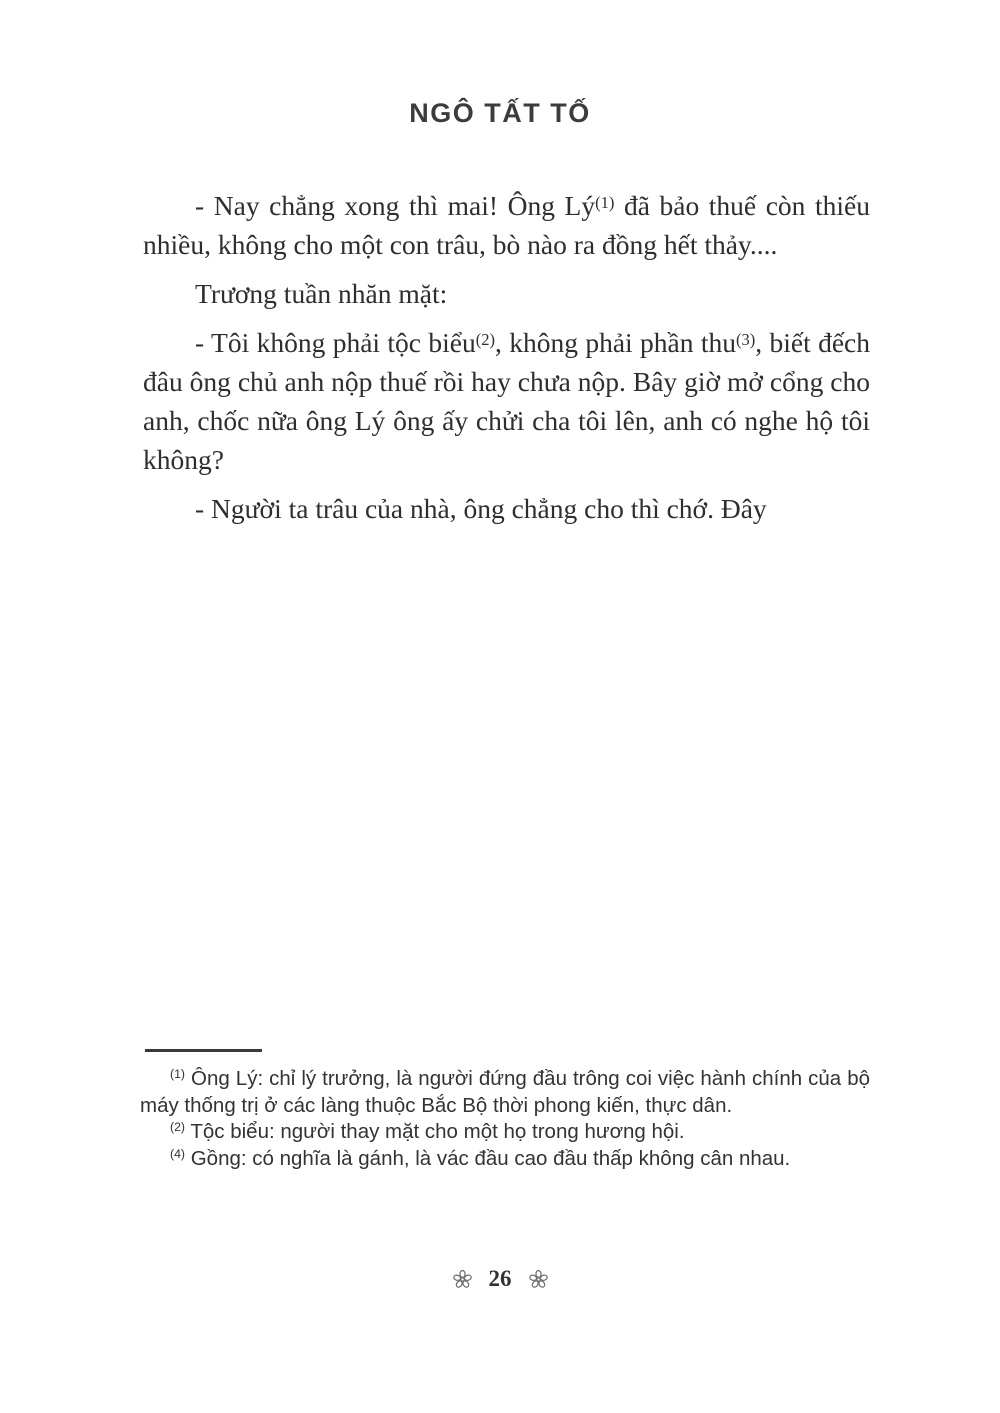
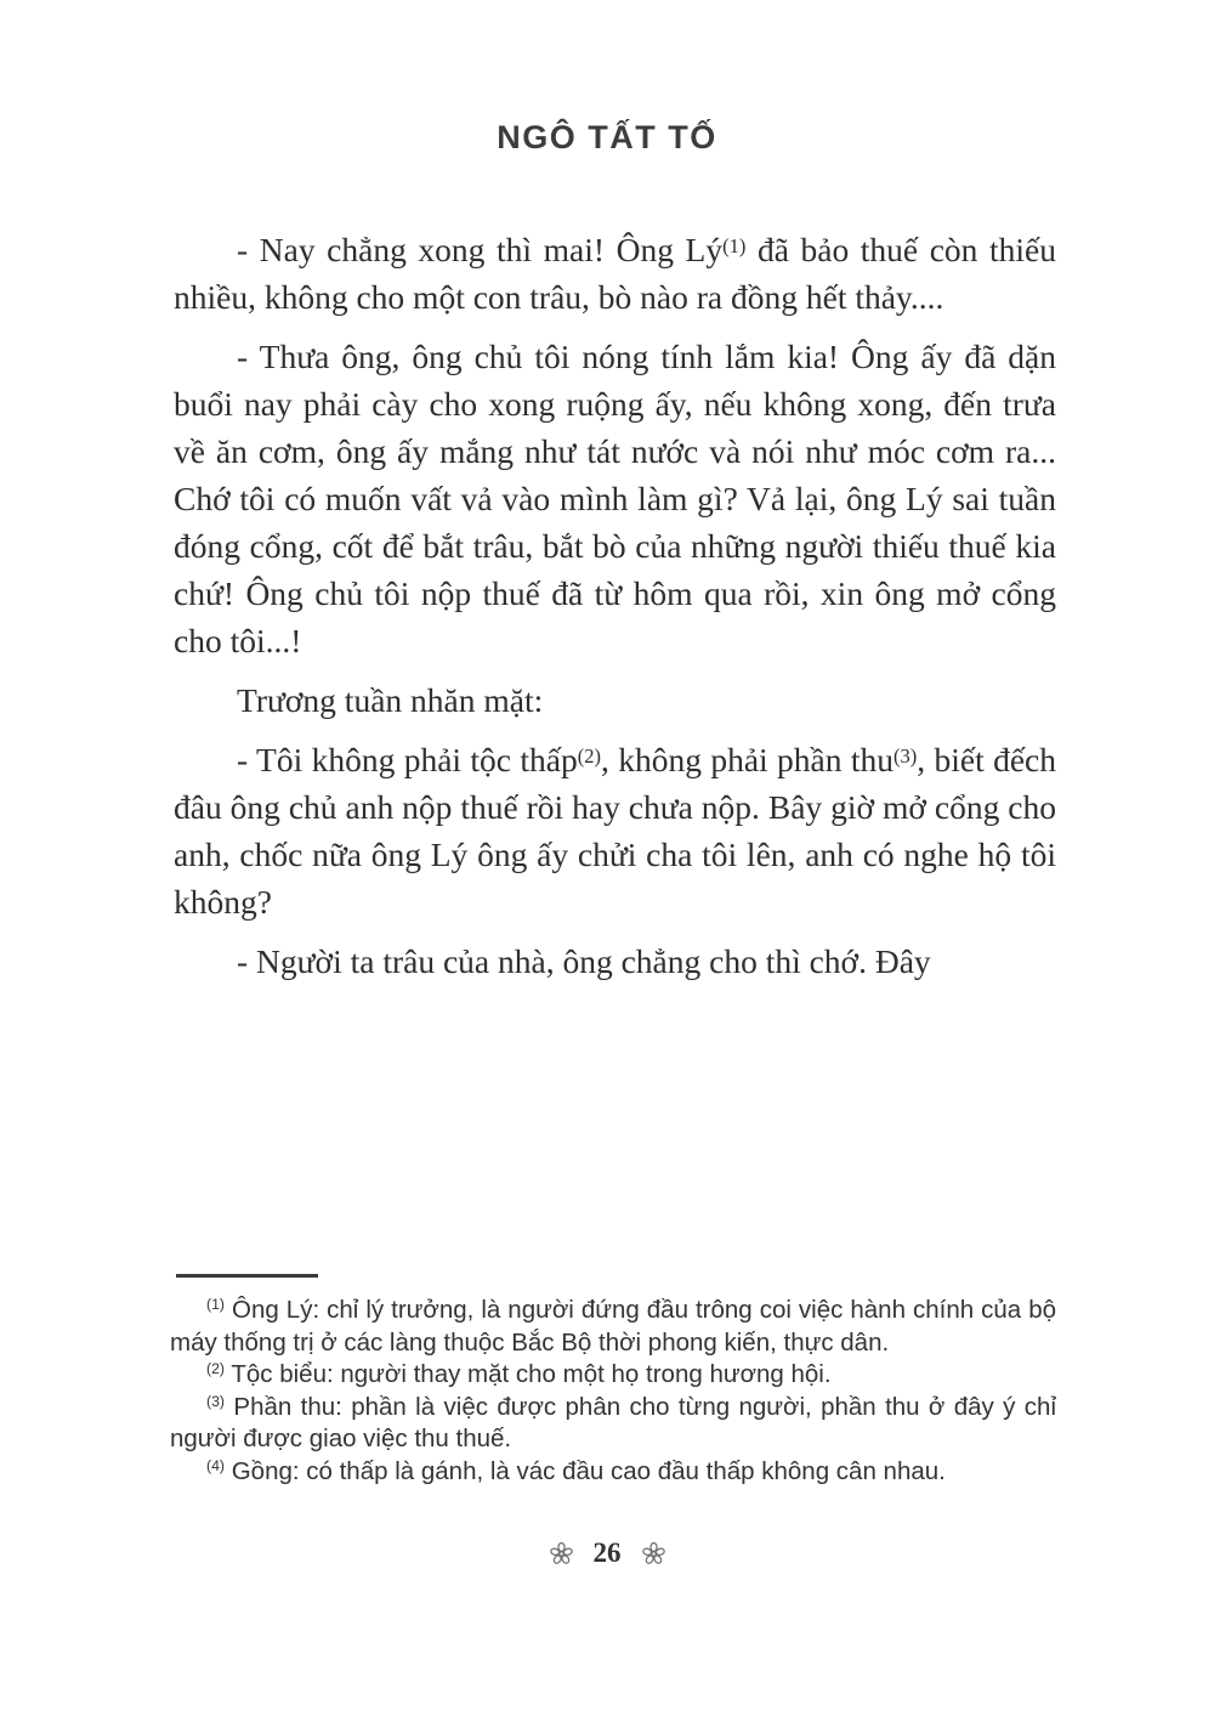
  NGÔ TẤT TỐ
  - Nay chẳng xong thì mai! Ông Lý(1) đã bảo thuế còn thiếu nhiều, không cho một con trâu, bò nào ra đồng hết thảy....
+ - Thưa ông, ông chủ tôi nóng tính lắm kia! Ông ấy đã dặn buổi nay phải cày cho xong ruộng ấy, nếu không xong, đến trưa về ăn cơm, ông ấy mắng như tát nước và nói như móc cơm ra... Chớ tôi có muốn vất vả vào mình làm gì? Vả lại, ông Lý sai tuần đóng cổng, cốt để bắt trâu, bắt bò của những người thiếu thuế kia chứ! Ông chủ tôi nộp thuế đã từ hôm qua rồi, xin ông mở cổng cho tôi...!
  Trương tuần nhăn mặt:
- - Tôi không phải tộc biểu(2), không phải phần thu(3), biết đếch đâu ông chủ anh nộp thuế rồi hay chưa nộp. Bây giờ mở cổng cho anh, chốc nữa ông Lý ông ấy chửi cha tôi lên, anh có nghe hộ tôi không?
+ - Tôi không phải tộc thấp(2), không phải phần thu(3), biết đếch đâu ông chủ anh nộp thuế rồi hay chưa nộp. Bây giờ mở cổng cho anh, chốc nữa ông Lý ông ấy chửi cha tôi lên, anh có nghe hộ tôi không?
  - Người ta trâu của nhà, ông chẳng cho thì chớ. Đây
  (1) Ông Lý: chỉ lý trưởng, là người đứng đầu trông coi việc hành chính của bộ máy thống trị ở các làng thuộc Bắc Bộ thời phong kiến, thực dân.
  (2) Tộc biểu: người thay mặt cho một họ trong hương hội.
+ (3) Phần thu: phần là việc được phân cho từng người, phần thu ở đây ý chỉ người được giao việc thu thuế.
- (4) Gồng: có nghĩa là gánh, là vác đầu cao đầu thấp không cân nhau.
+ (4) Gồng: có thấp là gánh, là vác đầu cao đầu thấp không cân nhau.
  26
